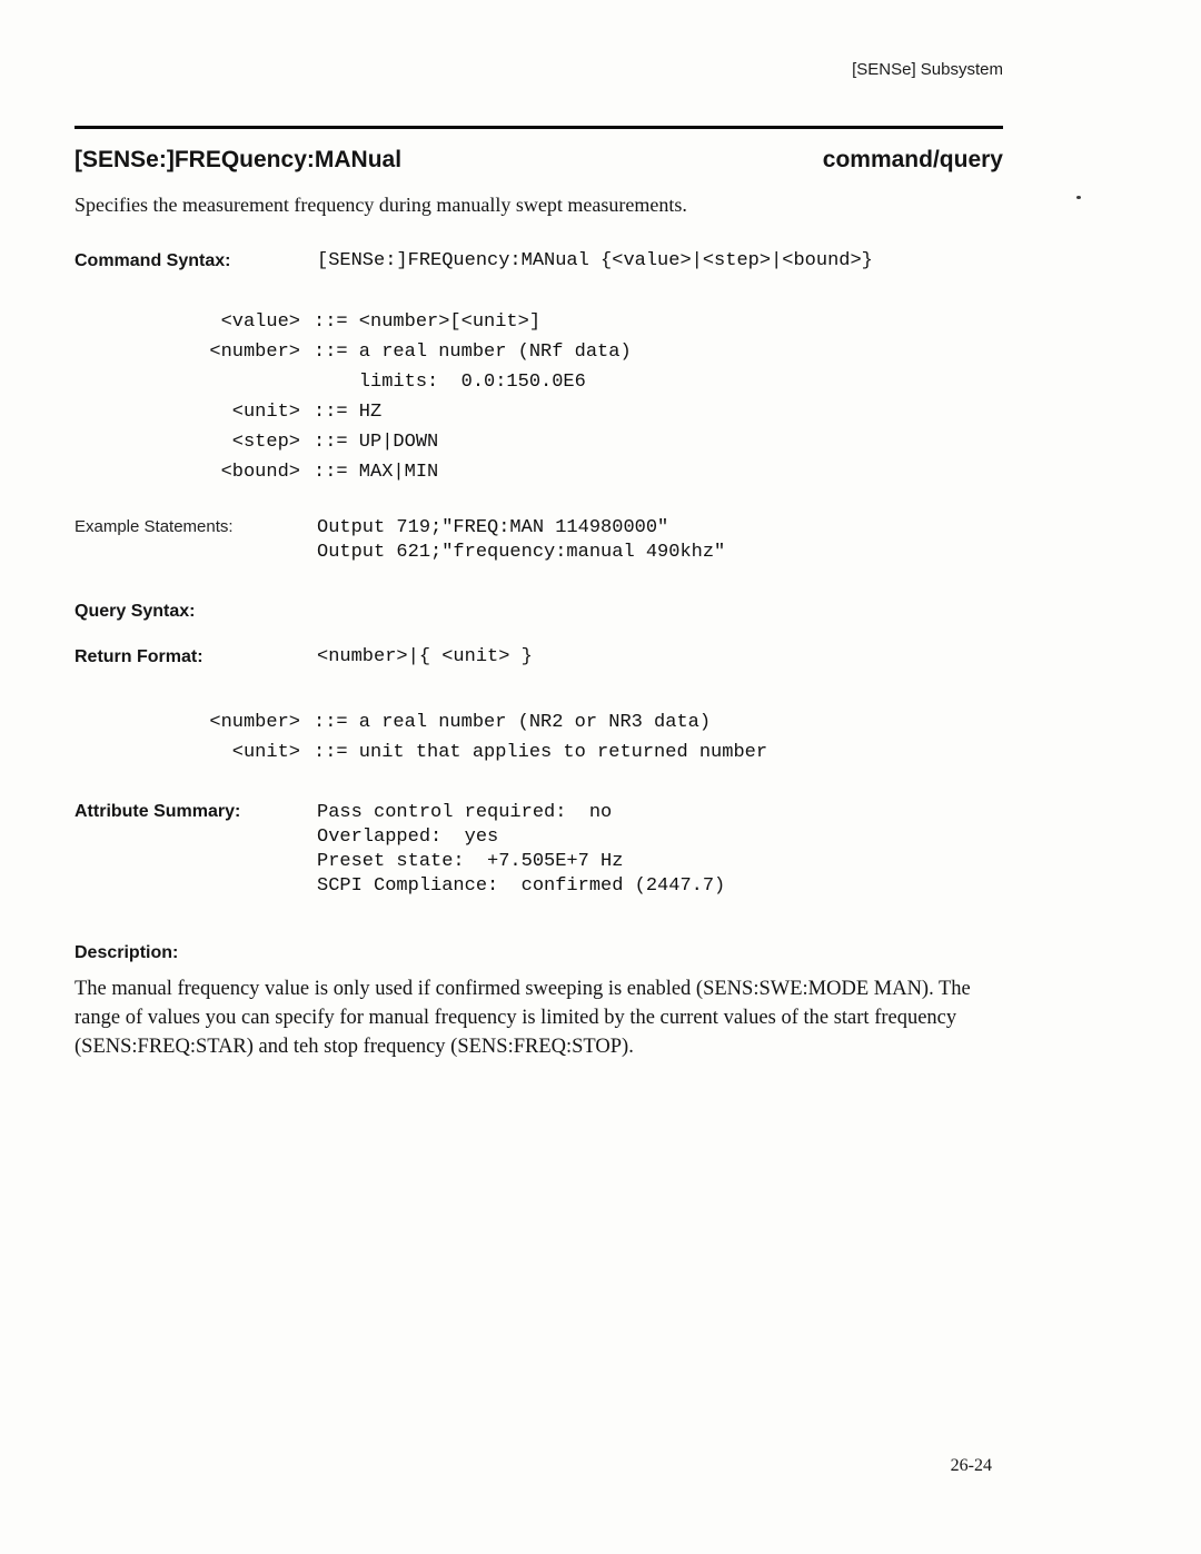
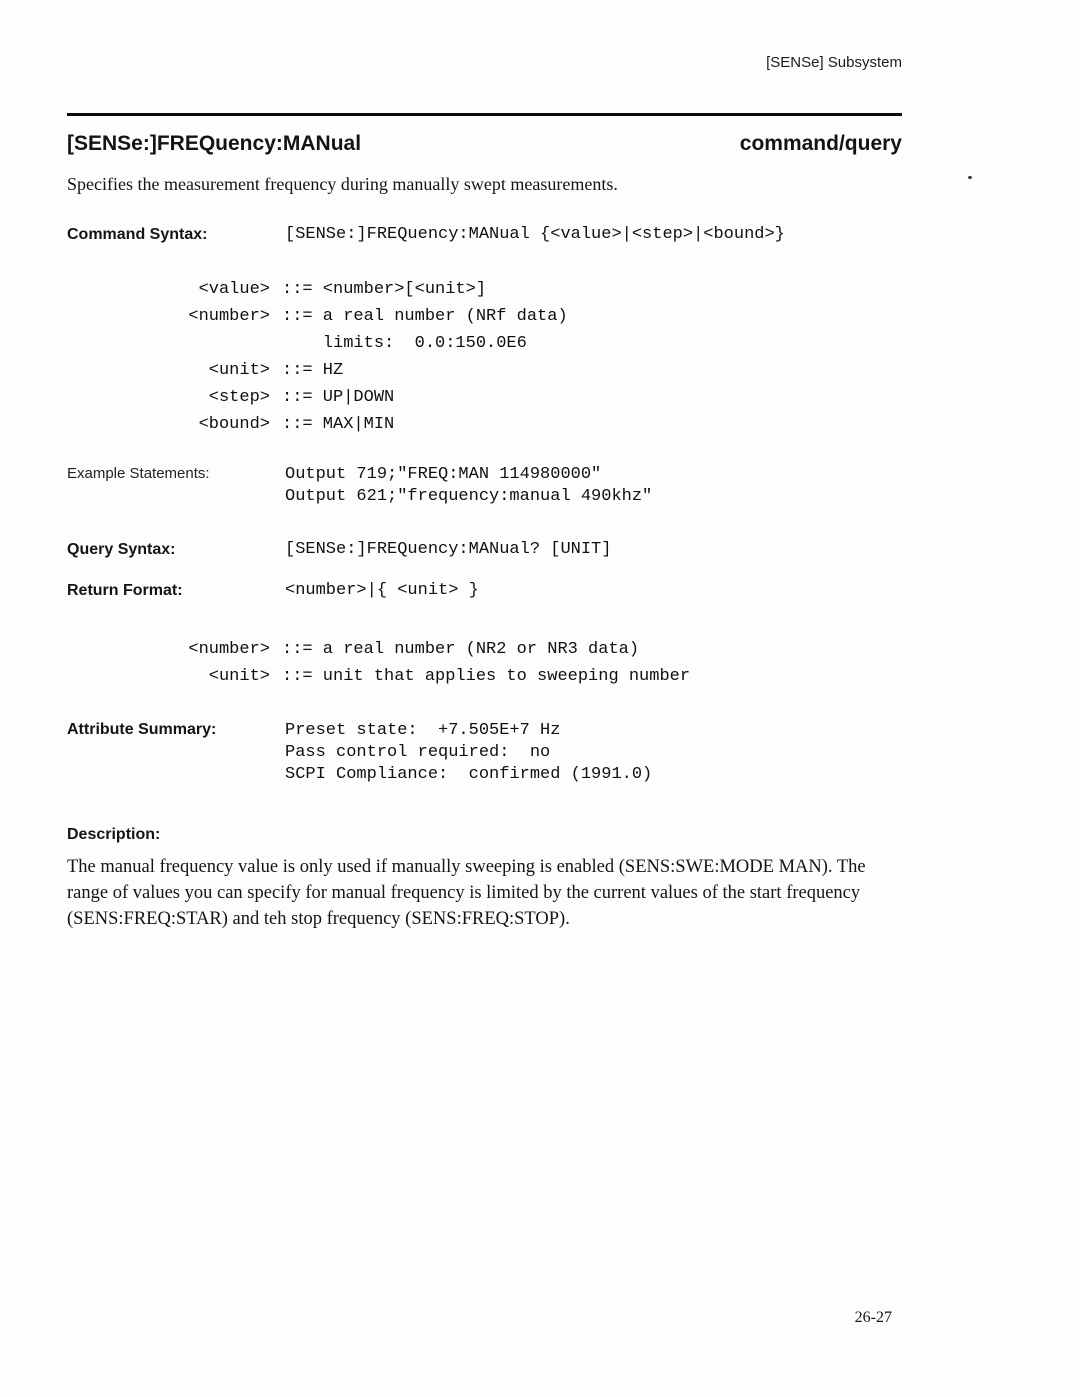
  [SENSe] Subsystem
  [SENSe:]FREQuency:MANual
  command/query
  Specifies the measurement frequency during manually swept measurements.
  Command Syntax:
  [SENSe:]FREQuency:MANual {<value>|<step>|<bound>}
  <value>
  ::= <number>[<unit>]
  <number>
  ::= a real number (NRf data)
  limits: 0.0:150.0E6
  <unit>
  ::= HZ
  <step>
  ::= UP|DOWN
  <bound>
  ::= MAX|MIN
  Example Statements:
  Output 719;"FREQ:MAN 114980000"
  Output 621;"frequency:manual 490khz"
  Query Syntax:
+ [SENSe:]FREQuency:MANual? [UNIT]
  Return Format:
  <number>|{ <unit> }
  <number>
  ::= a real number (NR2 or NR3 data)
  <unit>
- ::= unit that applies to returned number
+ ::= unit that applies to sweeping number
  Attribute Summary:
- Pass control required: no
+ Preset state: +7.505E+7 Hz
- Overlapped: yes
- Preset state: +7.505E+7 Hz
+ Pass control required: no
- SCPI Compliance: confirmed (2447.7)
+ SCPI Compliance: confirmed (1991.0)
  Description:
- The manual frequency value is only used if confirmed sweeping is enabled (SENS:SWE:MODE MAN). The range of values you can specify for manual frequency is limited by the current values of the start frequency (SENS:FREQ:STAR) and teh stop frequency (SENS:FREQ:STOP).
+ The manual frequency value is only used if manually sweeping is enabled (SENS:SWE:MODE MAN). The range of values you can specify for manual frequency is limited by the current values of the start frequency (SENS:FREQ:STAR) and teh stop frequency (SENS:FREQ:STOP).
- 26-24
+ 26-27
